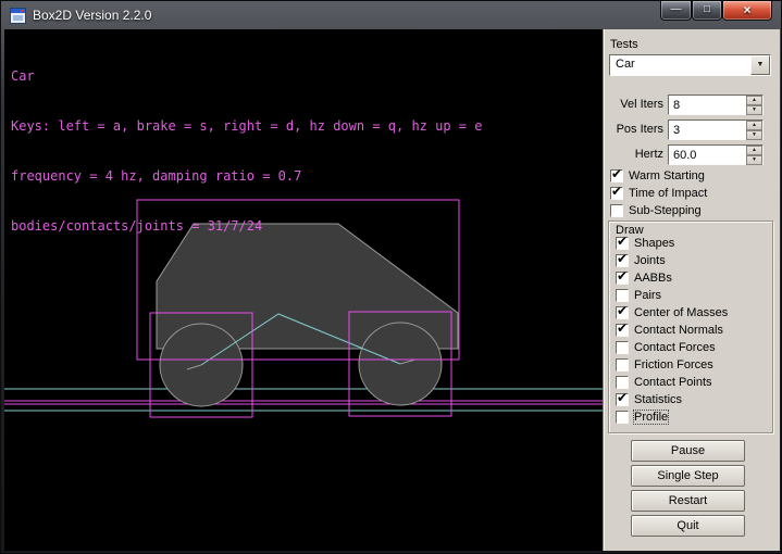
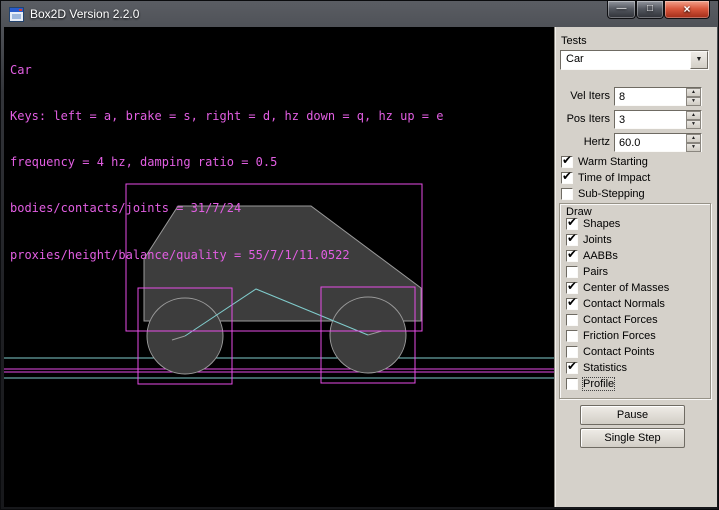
  Box2D Version 2.2.0
  —
  □
  ×
  Car
  Keys: left = a, brake = s, right = d, hz down = q, hz up = e
- frequency = 4 hz, damping ratio = 0.7
+ frequency = 4 hz, damping ratio = 0.5
  bodies/contacts/joints = 31/7/24
+ proxies/height/balance/quality = 55/7/1/11.0522
  Tests
  Car
  Vel Iters
  8
  Pos Iters
  3
  Hertz
  60.0
  ✔
  Warm Starting
  ✔
  Time of Impact
  Sub-Stepping
  Draw
  ✔
  Shapes
  ✔
  Joints
  ✔
  AABBs
  Pairs
  ✔
  Center of Masses
  ✔
  Contact Normals
  Contact Forces
  Friction Forces
  Contact Points
  ✔
  Statistics
  Profile
  Pause
  Single Step
- Restart
- Quit
